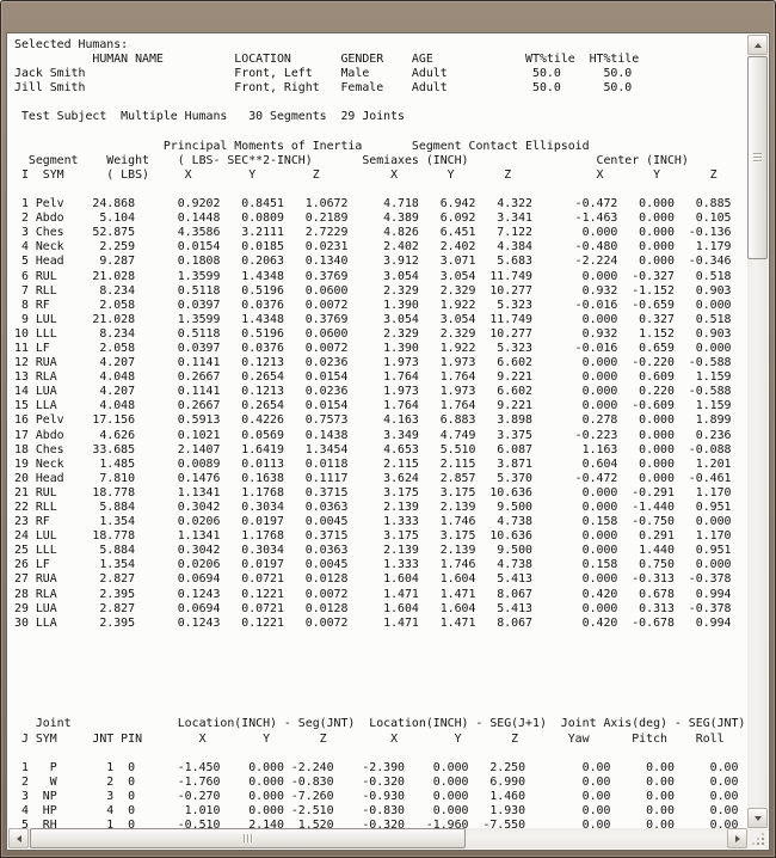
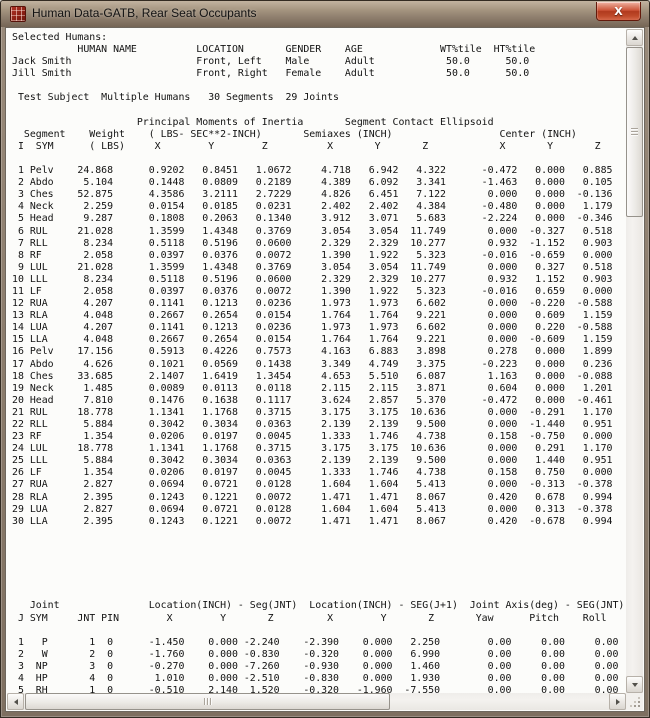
+ Human Data-GATB, Rear Seat Occupants
+ X
  Selected Humans:
  HUMAN NAME LOCATION GENDER AGE WT%tile HT%tile
  Jack Smith Front, Left Male Adult 50.0 50.0
  Jill Smith Front, Right Female Adult 50.0 50.0
  Test Subject Multiple Humans 30 Segments 29 Joints
  Principal Moments of Inertia Segment Contact Ellipsoid
  Segment Weight ( LBS- SEC**2-INCH) Semiaxes (INCH) Center (INCH)
  I SYM ( LBS) X Y Z X Y Z X Y Z
  1 Pelv 24.868 0.9202 0.8451 1.0672 4.718 6.942 4.322 -0.472 0.000 0.885
  2 Abdo 5.104 0.1448 0.0809 0.2189 4.389 6.092 3.341 -1.463 0.000 0.105
  3 Ches 52.875 4.3586 3.2111 2.7229 4.826 6.451 7.122 0.000 0.000 -0.136
  4 Neck 2.259 0.0154 0.0185 0.0231 2.402 2.402 4.384 -0.480 0.000 1.179
  5 Head 9.287 0.1808 0.2063 0.1340 3.912 3.071 5.683 -2.224 0.000 -0.346
  6 RUL 21.028 1.3599 1.4348 0.3769 3.054 3.054 11.749 0.000 -0.327 0.518
  7 RLL 8.234 0.5118 0.5196 0.0600 2.329 2.329 10.277 0.932 -1.152 0.903
  8 RF 2.058 0.0397 0.0376 0.0072 1.390 1.922 5.323 -0.016 -0.659 0.000
  9 LUL 21.028 1.3599 1.4348 0.3769 3.054 3.054 11.749 0.000 0.327 0.518
  10 LLL 8.234 0.5118 0.5196 0.0600 2.329 2.329 10.277 0.932 1.152 0.903
  11 LF 2.058 0.0397 0.0376 0.0072 1.390 1.922 5.323 -0.016 0.659 0.000
  12 RUA 4.207 0.1141 0.1213 0.0236 1.973 1.973 6.602 0.000 -0.220 -0.588
  13 RLA 4.048 0.2667 0.2654 0.0154 1.764 1.764 9.221 0.000 0.609 1.159
  14 LUA 4.207 0.1141 0.1213 0.0236 1.973 1.973 6.602 0.000 0.220 -0.588
  15 LLA 4.048 0.2667 0.2654 0.0154 1.764 1.764 9.221 0.000 -0.609 1.159
  16 Pelv 17.156 0.5913 0.4226 0.7573 4.163 6.883 3.898 0.278 0.000 1.899
  17 Abdo 4.626 0.1021 0.0569 0.1438 3.349 4.749 3.375 -0.223 0.000 0.236
  18 Ches 33.685 2.1407 1.6419 1.3454 4.653 5.510 6.087 1.163 0.000 -0.088
  19 Neck 1.485 0.0089 0.0113 0.0118 2.115 2.115 3.871 0.604 0.000 1.201
  20 Head 7.810 0.1476 0.1638 0.1117 3.624 2.857 5.370 -0.472 0.000 -0.461
  21 RUL 18.778 1.1341 1.1768 0.3715 3.175 3.175 10.636 0.000 -0.291 1.170
  22 RLL 5.884 0.3042 0.3034 0.0363 2.139 2.139 9.500 0.000 -1.440 0.951
  23 RF 1.354 0.0206 0.0197 0.0045 1.333 1.746 4.738 0.158 -0.750 0.000
  24 LUL 18.778 1.1341 1.1768 0.3715 3.175 3.175 10.636 0.000 0.291 1.170
  25 LLL 5.884 0.3042 0.3034 0.0363 2.139 2.139 9.500 0.000 1.440 0.951
  26 LF 1.354 0.0206 0.0197 0.0045 1.333 1.746 4.738 0.158 0.750 0.000
  27 RUA 2.827 0.0694 0.0721 0.0128 1.604 1.604 5.413 0.000 -0.313 -0.378
  28 RLA 2.395 0.1243 0.1221 0.0072 1.471 1.471 8.067 0.420 0.678 0.994
  29 LUA 2.827 0.0694 0.0721 0.0128 1.604 1.604 5.413 0.000 0.313 -0.378
  30 LLA 2.395 0.1243 0.1221 0.0072 1.471 1.471 8.067 0.420 -0.678 0.994
  Joint Location(INCH) - Seg(JNT) Location(INCH) - SEG(J+1) Joint Axis(deg) - SEG(JNT)
  J SYM JNT PIN X Y Z X Y Z Yaw Pitch Roll
  1 P 1 0 -1.450 0.000 -2.240 -2.390 0.000 2.250 0.00 0.00 0.00
  2 W 2 0 -1.760 0.000 -0.830 -0.320 0.000 6.990 0.00 0.00 0.00
  3 NP 3 0 -0.270 0.000 -7.260 -0.930 0.000 1.460 0.00 0.00 0.00
  4 HP 4 0 1.010 0.000 -2.510 -0.830 0.000 1.930 0.00 0.00 0.00
  5 RH 1 0 -0.510 2.140 1.520 -0.320 -1.960 -7.550 0.00 0.00 0.00
